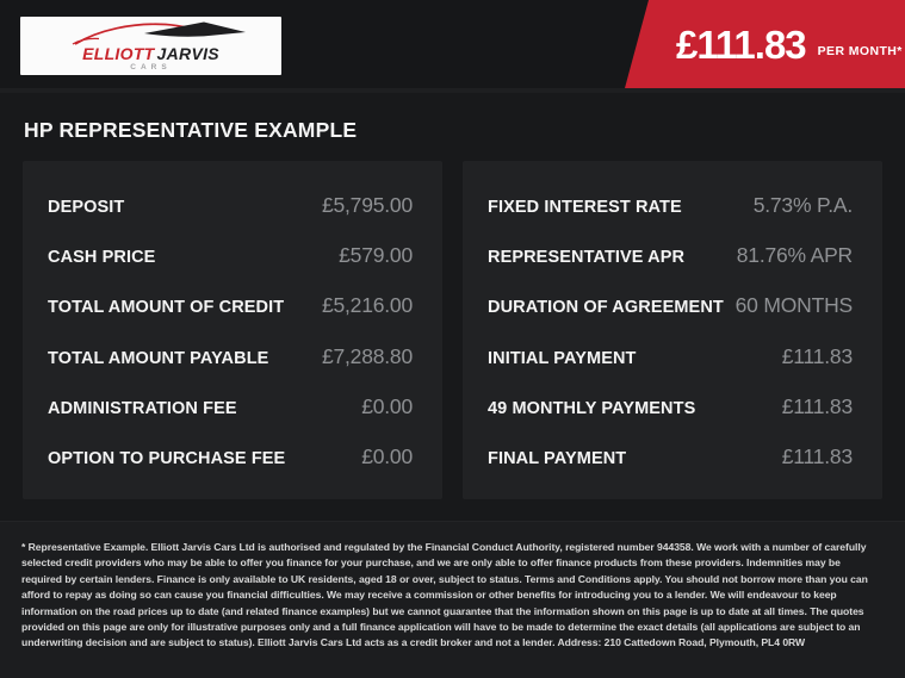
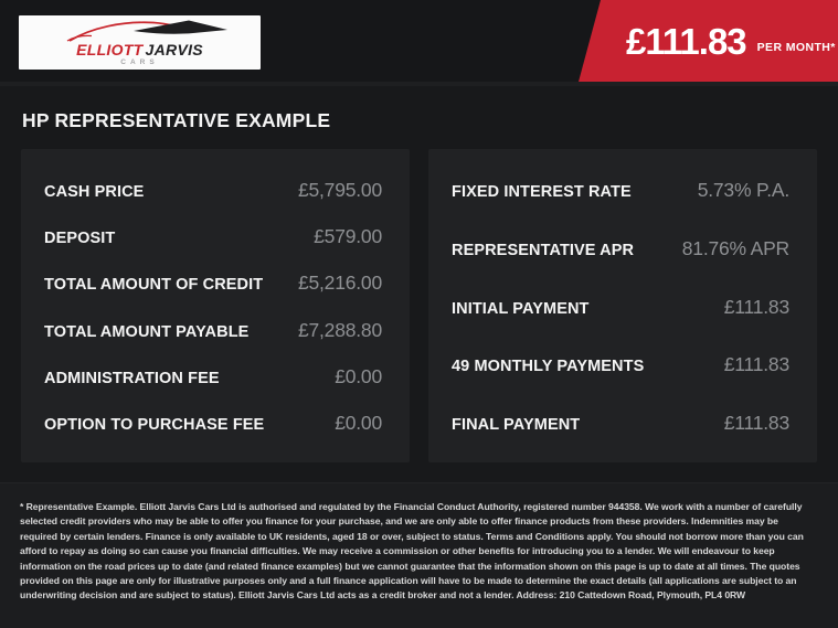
  ELLIOTT JARVIS
  £111.83
  PER MONTH*
  HP REPRESENTATIVE EXAMPLE
- DEPOSIT
+ CASH PRICE
  £5,795.00
- CASH PRICE
+ DEPOSIT
  £579.00
  TOTAL AMOUNT OF CREDIT
  £5,216.00
  TOTAL AMOUNT PAYABLE
  £7,288.80
  ADMINISTRATION FEE
  £0.00
  OPTION TO PURCHASE FEE
  £0.00
  FIXED INTEREST RATE
  5.73% P.A.
  REPRESENTATIVE APR
  81.76% APR
- DURATION OF AGREEMENT
- 60 MONTHS
  INITIAL PAYMENT
  £111.83
  49 MONTHLY PAYMENTS
  £111.83
  FINAL PAYMENT
  £111.83
  * Representative Example. Elliott Jarvis Cars Ltd is authorised and regulated by the Financial Conduct Authority, registered number 944358. We work with a number of carefully selected credit providers who may be able to offer you finance for your purchase, and we are only able to offer finance products from these providers. Indemnities may be required by certain lenders. Finance is only available to UK residents, aged 18 or over, subject to status. Terms and Conditions apply. You should not borrow more than you can afford to repay as doing so can cause you financial difficulties. We may receive a commission or other benefits for introducing you to a lender. We will endeavour to keep information on the road prices up to date (and related finance examples) but we cannot guarantee that the information shown on this page is up to date at all times. The quotes provided on this page are only for illustrative purposes only and a full finance application will have to be made to determine the exact details (all applications are subject to an underwriting decision and are subject to status). Elliott Jarvis Cars Ltd acts as a credit broker and not a lender. Address: 210 Cattedown Road, Plymouth, PL4 0RW
